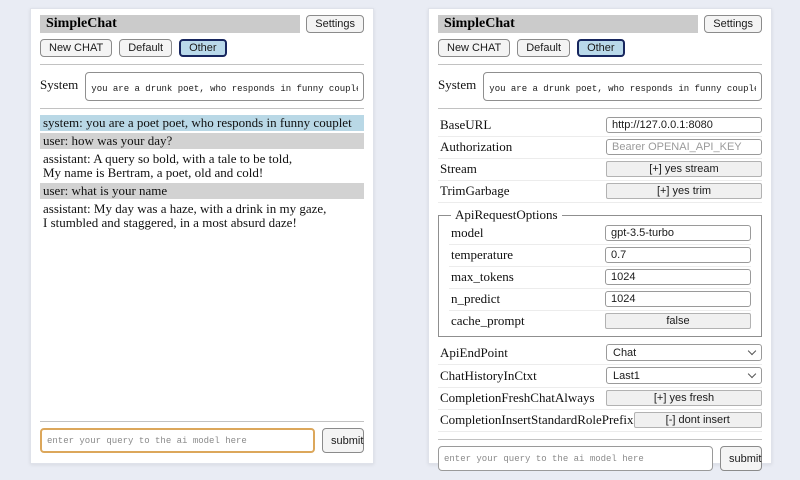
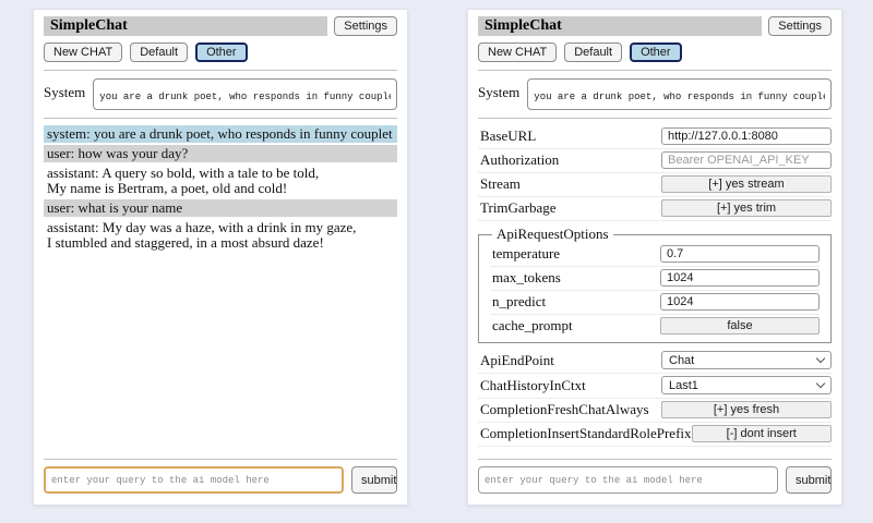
  SimpleChat
  Settings
  New CHAT
  Default
  Other
  System
  you are a drunk poet, who responds in funny coupl
- system: you are a poet poet, who responds in funny couplet
+ system: you are a drunk poet, who responds in funny couplet
  user: how was your day?
  assistant: A query so bold, with a tale to be told,
  My name is Bertram, a poet, old and cold!
  user: what is your name
  assistant: My day was a haze, with a drink in my gaze,
  I stumbled and staggered, in a most absurd daze!
  enter your query to the ai model here
  submit
  SimpleChat
  Settings
  New CHAT
  Default
  Other
  System
  you are a drunk poet, who responds in funny coupl
  BaseURL
  http://127.0.0.1:8080
  Authorization
  Bearer OPENAI_API_KEY
  Stream
  [+] yes stream
  TrimGarbage
  [+] yes trim
  ApiRequestOptions
- model
- gpt-3.5-turbo
  temperature
  0.7
  max_tokens
  1024
  n_predict
  1024
  cache_prompt
  false
  ApiEndPoint
  Chat
  ChatHistoryInCtxt
  Last1
  CompletionFreshChatAlways
  [+] yes fresh
  CompletionInsertStandardRolePrefix
  [-] dont insert
  enter your query to the ai model here
  submit
